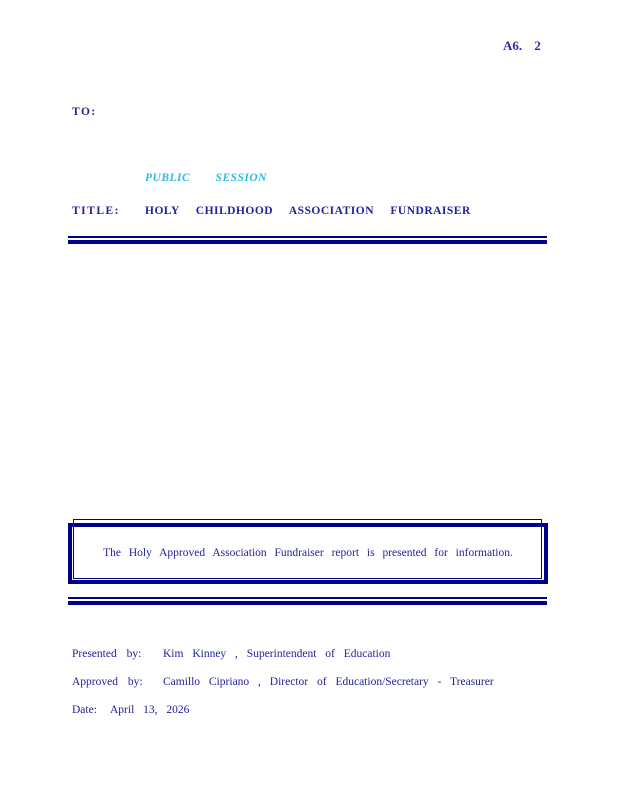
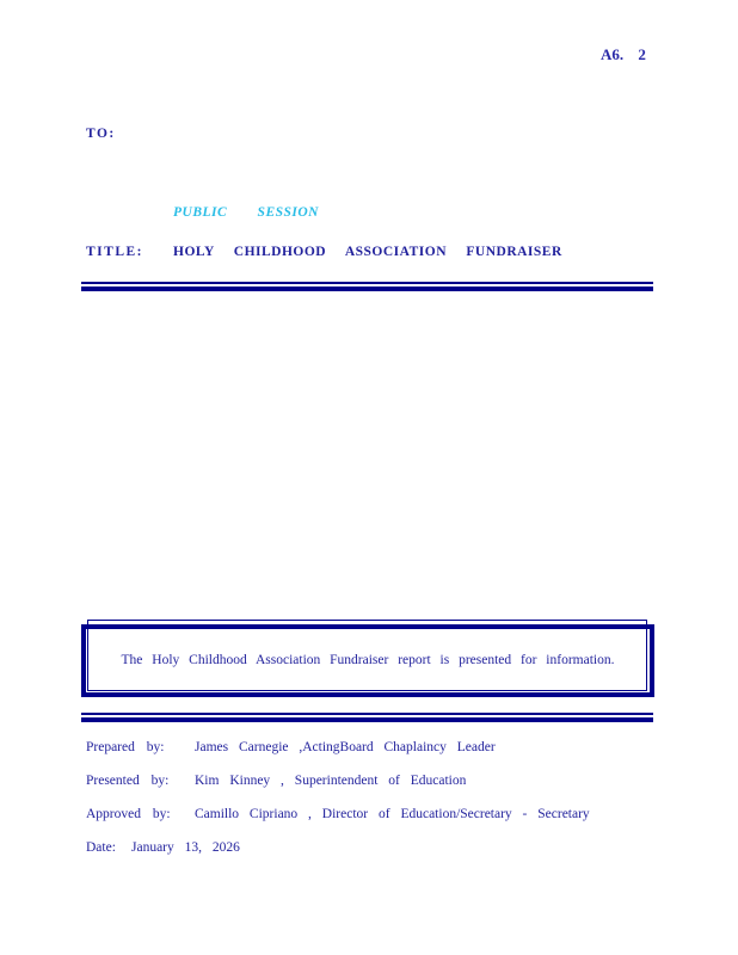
  A6. 2
  TO:
  PUBLIC SESSION
  TITLE:
  HOLY CHILDHOOD ASSOCIATION FUNDRAISER
- The Holy Approved Association Fundraiser report is presented for information.
+ The Holy Childhood Association Fundraiser report is presented for information.
+ Prepared by: James Carnegie ,ActingBoard Chaplaincy Leader
  Presented by: Kim Kinney , Superintendent of Education
- Approved by: Camillo Cipriano , Director of Education/Secretary - Treasurer
+ Approved by: Camillo Cipriano , Director of Education/Secretary - Secretary
- Date: April 13, 2026
+ Date: January 13, 2026
